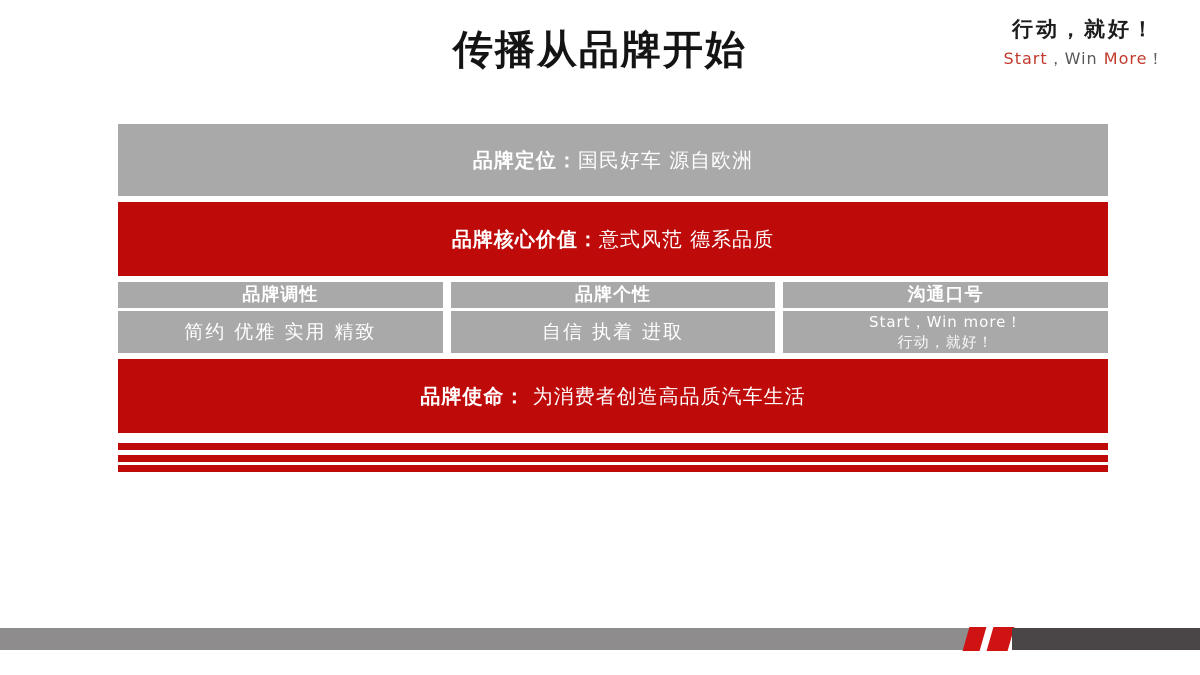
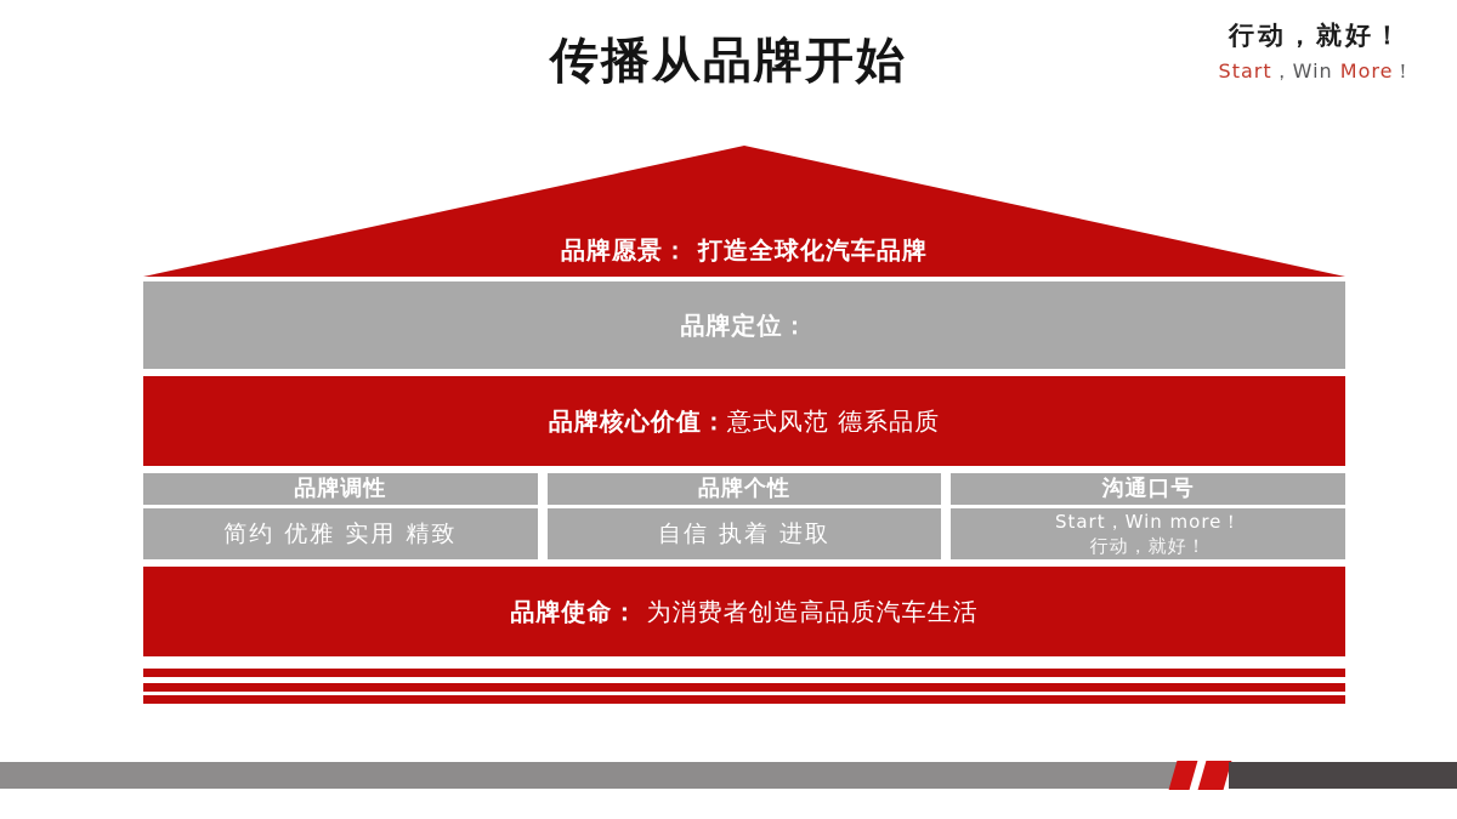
  传播从品牌开始
  行动，就好！
  Start，Win More！
+ 品牌愿景： 打造全球化汽车品牌
  品牌定位：
- 国民好车 源自欧洲
  品牌核心价值：
  意式风范 德系品质
  品牌调性
  简约 优雅 实用 精致
  品牌个性
  自信 执着 进取
  沟通口号
  Start，Win more！
  行动，就好！
  品牌使命：
  为消费者创造高品质汽车生活
